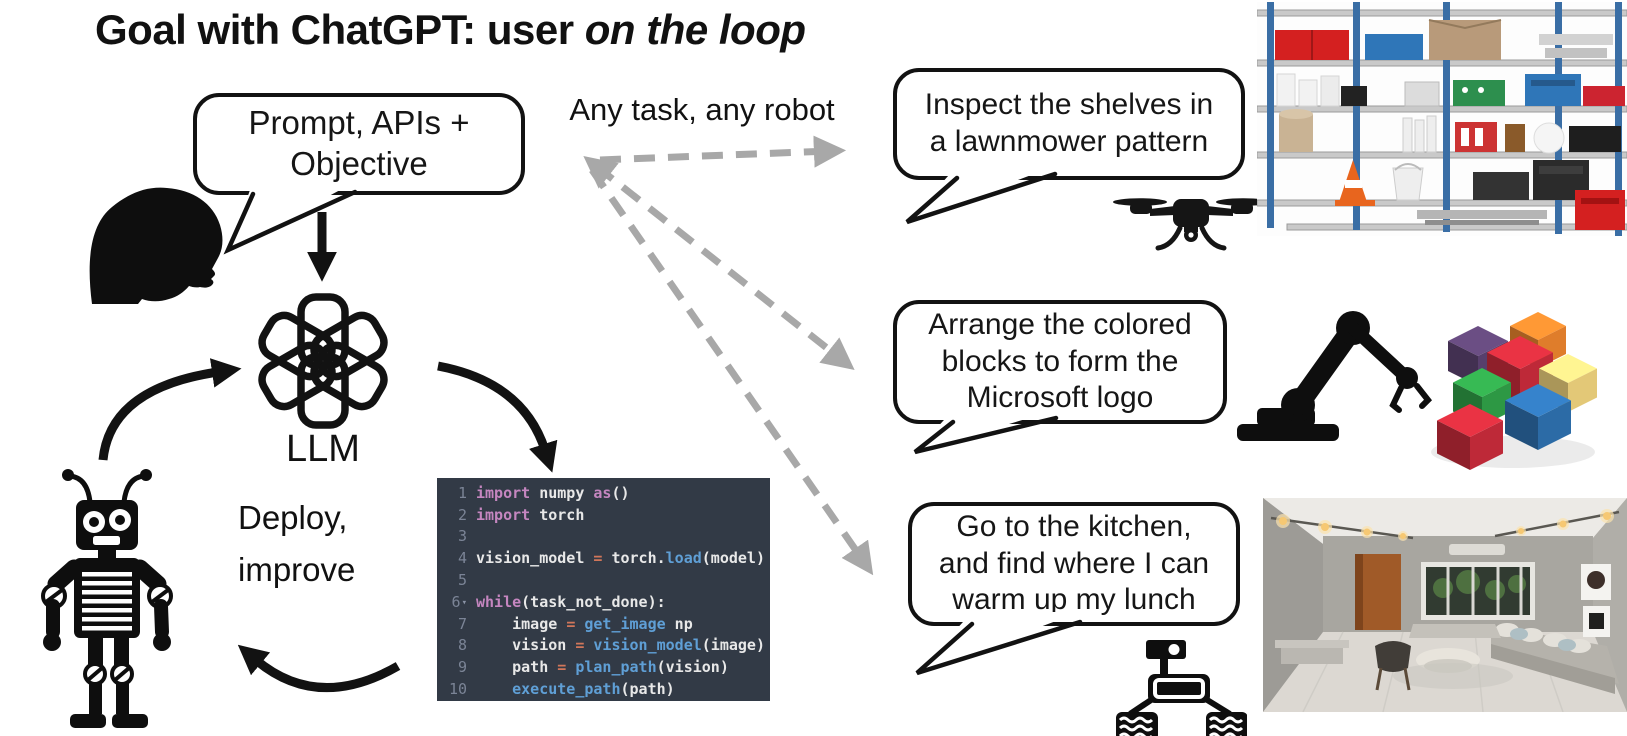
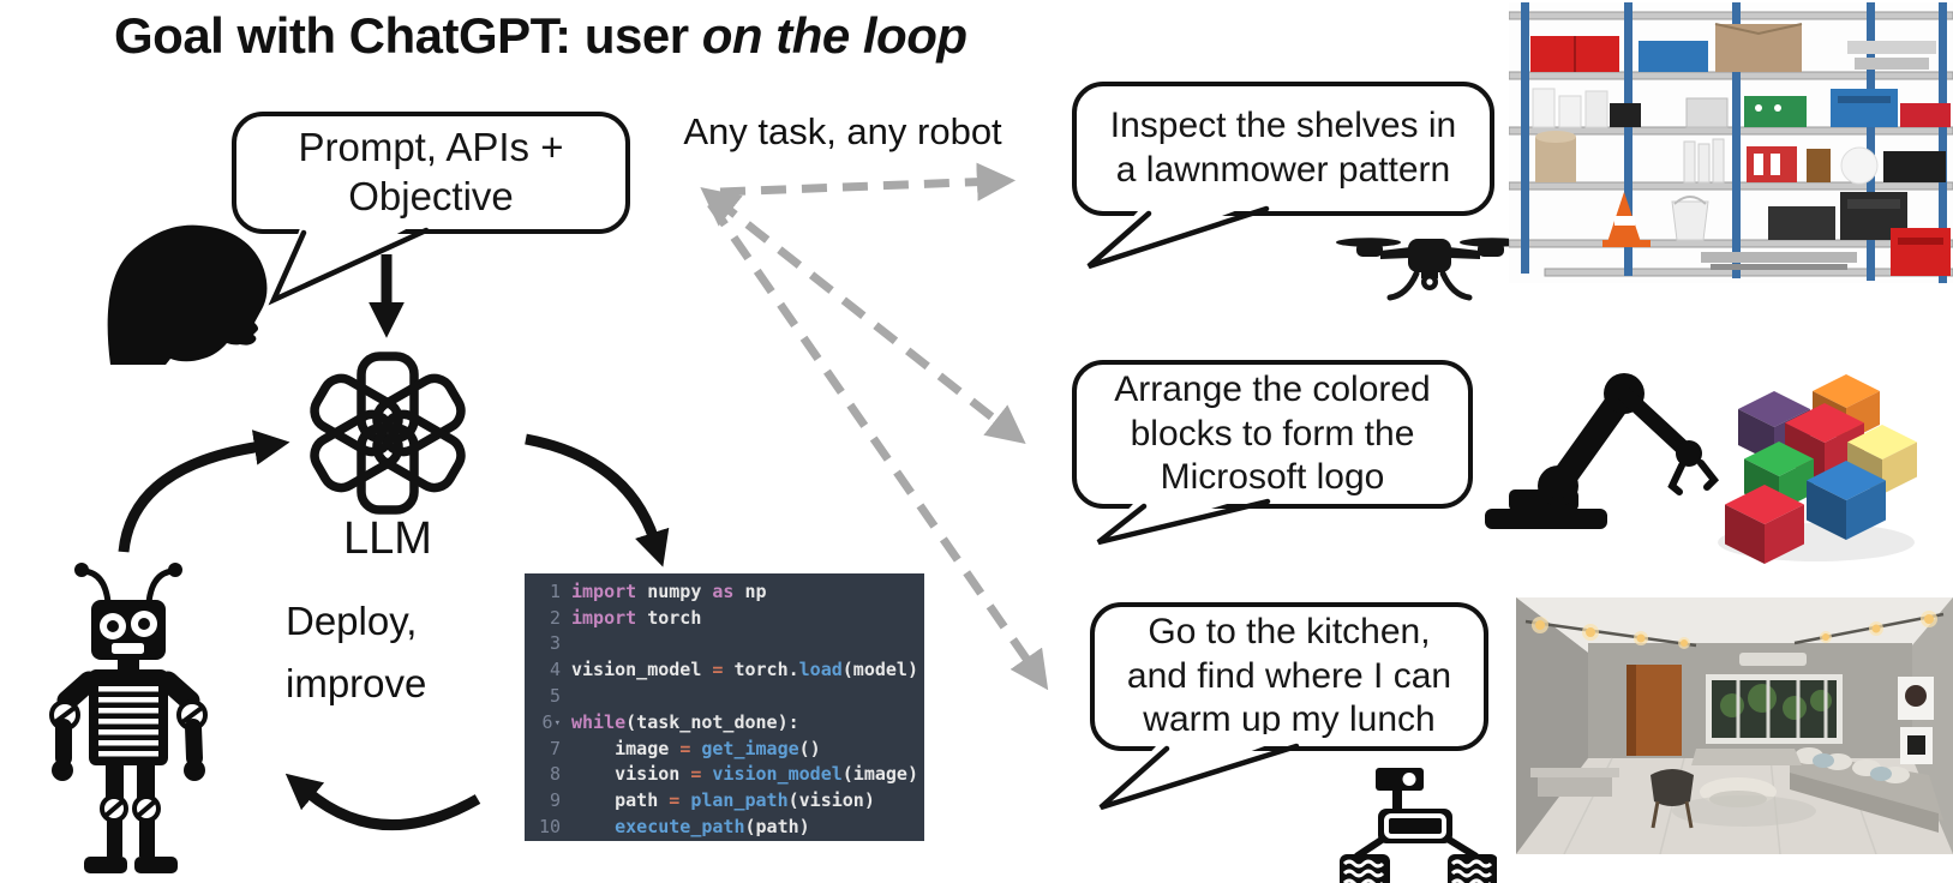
  Goal with ChatGPT: user on the loop
  Prompt, APIs +
  Objective
  Any task, any robot
  LLM
  Deploy,
  improve
  1
- import numpy as()
+ import numpy as np
  2
  import torch
  3
  4
  vision_model = torch.load(model)
  5
  6▾
  while(task_not_done):
  7
- image = get_image np
+ image = get_image()
  8
  vision = vision_model(image)
  9
  path = plan_path(vision)
  10
  execute_path(path)
  Inspect the shelves in
  a lawnmower pattern
  Arrange the colored
  blocks to form the
  Microsoft logo
  Go to the kitchen,
  and find where I can
  warm up my lunch
